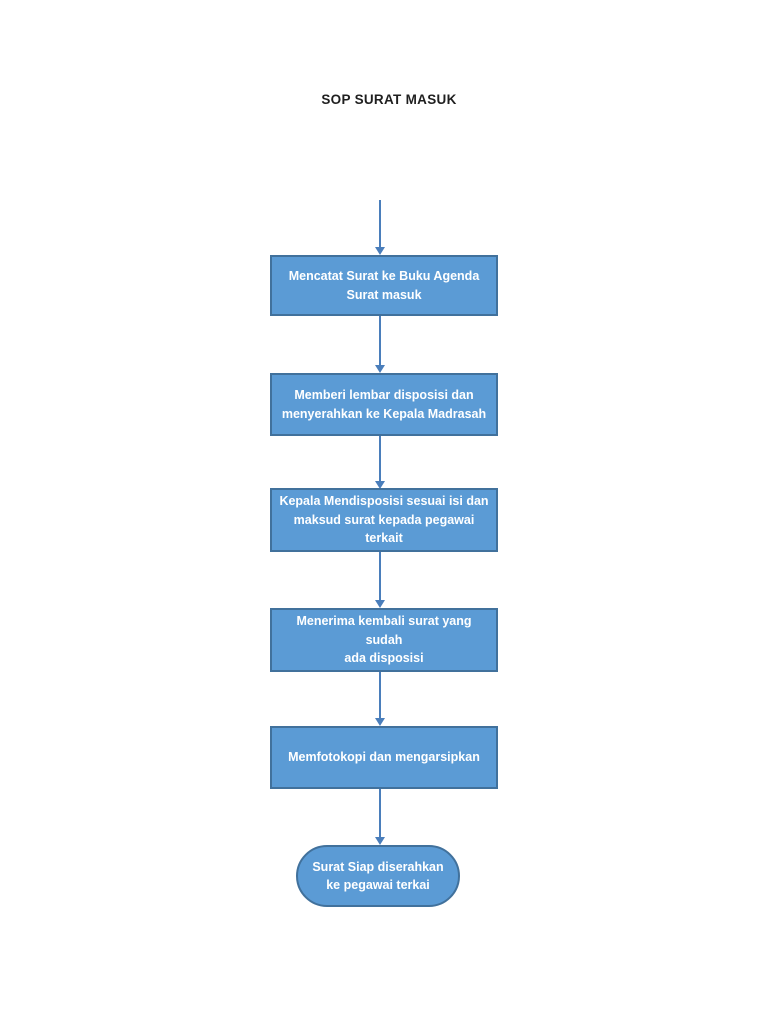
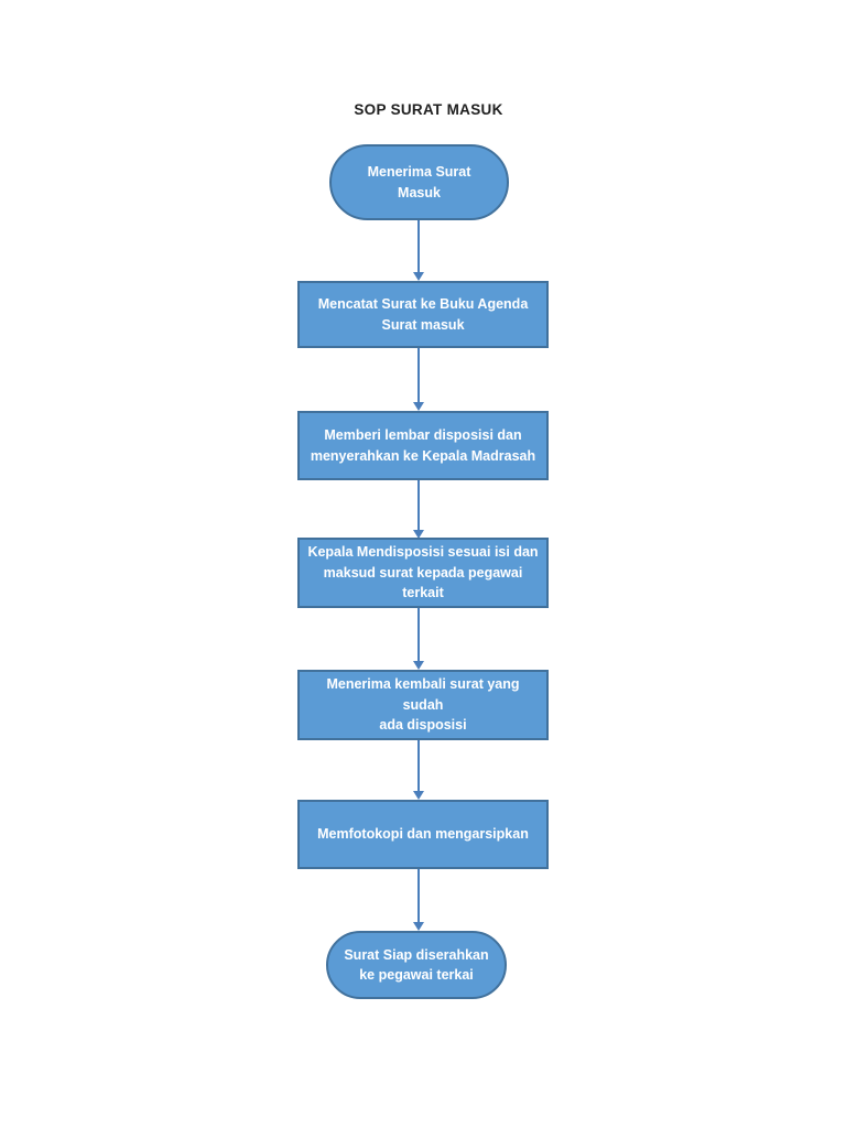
  SOP SURAT MASUK
+ Menerima Surat
+ Masuk
  Mencatat Surat ke Buku Agenda
  Surat masuk
  Memberi lembar disposisi dan
  menyerahkan ke Kepala Madrasah
  Kepala Mendisposisi sesuai isi dan
  maksud surat kepada pegawai
  terkait
  Menerima kembali surat yang sudah
  ada disposisi
  Memfotokopi dan mengarsipkan
  Surat Siap diserahkan
  ke pegawai terkai
